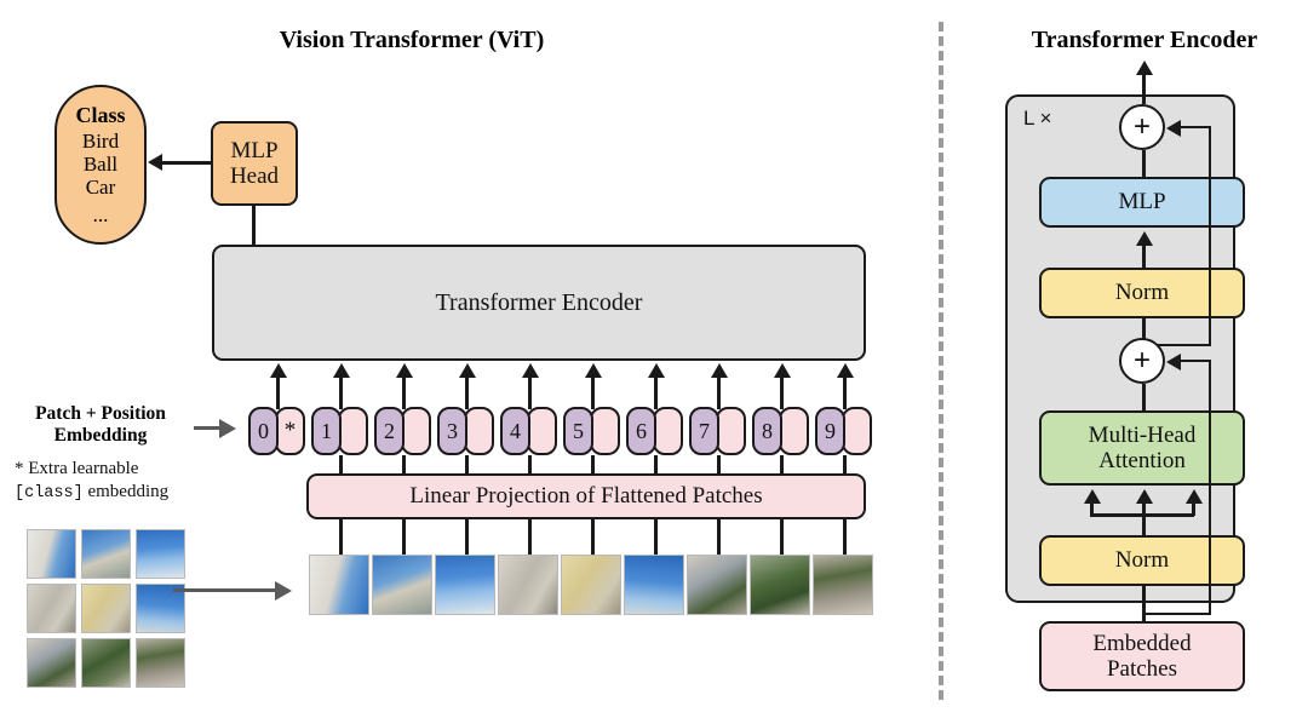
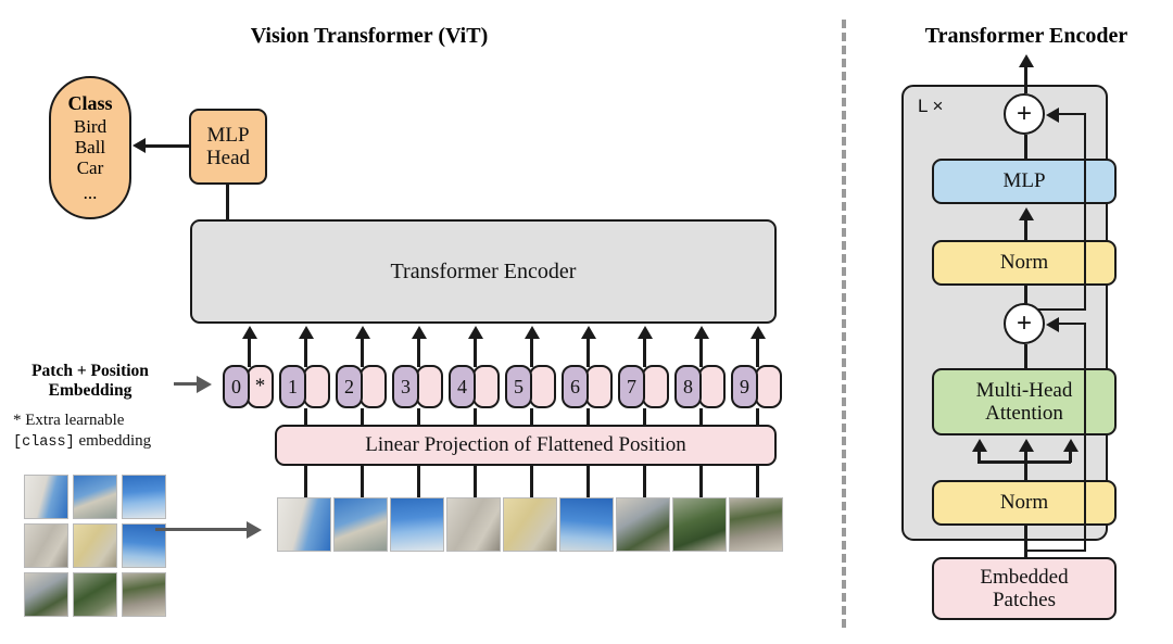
  Vision Transformer (ViT)
  Class
  Bird
  Ball
  Car
  ...
  MLP
  Head
  Transformer Encoder
  0
  *
  1
  2
  3
  4
  5
  6
  7
  8
  9
  Patch + Position
  Embedding
  * Extra learnable
  [class] embedding
- Linear Projection of Flattened Patches
+ Linear Projection of Flattened Position
  Transformer Encoder
  L ×
  +
  MLP
  Norm
  +
  Multi-Head
  Attention
  Norm
  Embedded
  Patches
